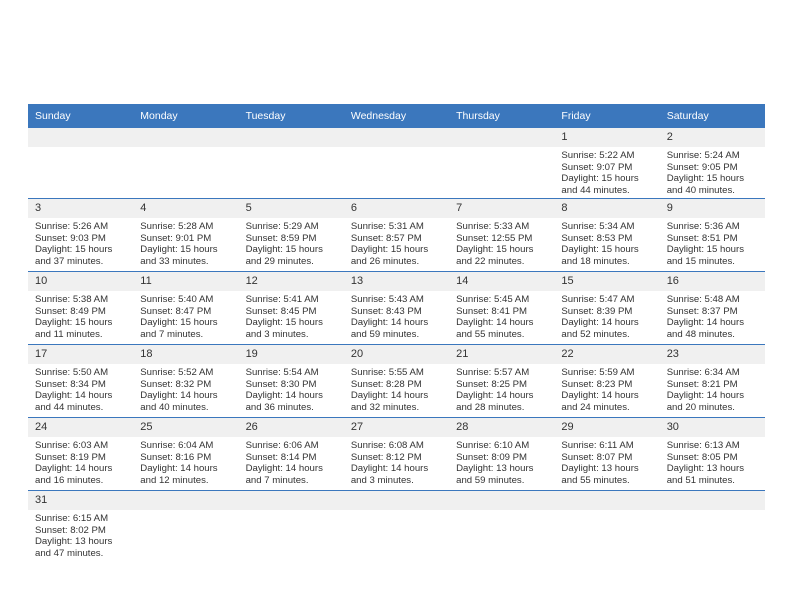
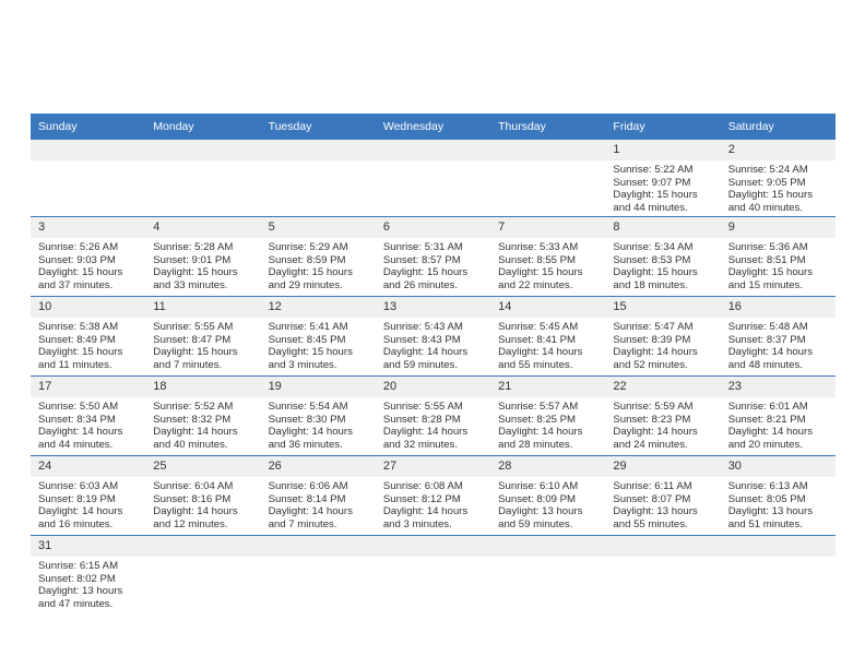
  Sunday	Monday	Tuesday	Wednesday	Thursday	Friday	Saturday
  					1Sunrise: 5:22 AMSunset: 9:07 PMDaylight: 15 hoursand 44 minutes.	2Sunrise: 5:24 AMSunset: 9:05 PMDaylight: 15 hoursand 40 minutes.
- 3Sunrise: 5:26 AMSunset: 9:03 PMDaylight: 15 hoursand 37 minutes.	4Sunrise: 5:28 AMSunset: 9:01 PMDaylight: 15 hoursand 33 minutes.	5Sunrise: 5:29 AMSunset: 8:59 PMDaylight: 15 hoursand 29 minutes.	6Sunrise: 5:31 AMSunset: 8:57 PMDaylight: 15 hoursand 26 minutes.	7Sunrise: 5:33 AMSunset: 12:55 PMDaylight: 15 hoursand 22 minutes.	8Sunrise: 5:34 AMSunset: 8:53 PMDaylight: 15 hoursand 18 minutes.	9Sunrise: 5:36 AMSunset: 8:51 PMDaylight: 15 hoursand 15 minutes.
+ 3Sunrise: 5:26 AMSunset: 9:03 PMDaylight: 15 hoursand 37 minutes.	4Sunrise: 5:28 AMSunset: 9:01 PMDaylight: 15 hoursand 33 minutes.	5Sunrise: 5:29 AMSunset: 8:59 PMDaylight: 15 hoursand 29 minutes.	6Sunrise: 5:31 AMSunset: 8:57 PMDaylight: 15 hoursand 26 minutes.	7Sunrise: 5:33 AMSunset: 8:55 PMDaylight: 15 hoursand 22 minutes.	8Sunrise: 5:34 AMSunset: 8:53 PMDaylight: 15 hoursand 18 minutes.	9Sunrise: 5:36 AMSunset: 8:51 PMDaylight: 15 hoursand 15 minutes.
- 10Sunrise: 5:38 AMSunset: 8:49 PMDaylight: 15 hoursand 11 minutes.	11Sunrise: 5:40 AMSunset: 8:47 PMDaylight: 15 hoursand 7 minutes.	12Sunrise: 5:41 AMSunset: 8:45 PMDaylight: 15 hoursand 3 minutes.	13Sunrise: 5:43 AMSunset: 8:43 PMDaylight: 14 hoursand 59 minutes.	14Sunrise: 5:45 AMSunset: 8:41 PMDaylight: 14 hoursand 55 minutes.	15Sunrise: 5:47 AMSunset: 8:39 PMDaylight: 14 hoursand 52 minutes.	16Sunrise: 5:48 AMSunset: 8:37 PMDaylight: 14 hoursand 48 minutes.
+ 10Sunrise: 5:38 AMSunset: 8:49 PMDaylight: 15 hoursand 11 minutes.	11Sunrise: 5:55 AMSunset: 8:47 PMDaylight: 15 hoursand 7 minutes.	12Sunrise: 5:41 AMSunset: 8:45 PMDaylight: 15 hoursand 3 minutes.	13Sunrise: 5:43 AMSunset: 8:43 PMDaylight: 14 hoursand 59 minutes.	14Sunrise: 5:45 AMSunset: 8:41 PMDaylight: 14 hoursand 55 minutes.	15Sunrise: 5:47 AMSunset: 8:39 PMDaylight: 14 hoursand 52 minutes.	16Sunrise: 5:48 AMSunset: 8:37 PMDaylight: 14 hoursand 48 minutes.
- 17Sunrise: 5:50 AMSunset: 8:34 PMDaylight: 14 hoursand 44 minutes.	18Sunrise: 5:52 AMSunset: 8:32 PMDaylight: 14 hoursand 40 minutes.	19Sunrise: 5:54 AMSunset: 8:30 PMDaylight: 14 hoursand 36 minutes.	20Sunrise: 5:55 AMSunset: 8:28 PMDaylight: 14 hoursand 32 minutes.	21Sunrise: 5:57 AMSunset: 8:25 PMDaylight: 14 hoursand 28 minutes.	22Sunrise: 5:59 AMSunset: 8:23 PMDaylight: 14 hoursand 24 minutes.	23Sunrise: 6:34 AMSunset: 8:21 PMDaylight: 14 hoursand 20 minutes.
+ 17Sunrise: 5:50 AMSunset: 8:34 PMDaylight: 14 hoursand 44 minutes.	18Sunrise: 5:52 AMSunset: 8:32 PMDaylight: 14 hoursand 40 minutes.	19Sunrise: 5:54 AMSunset: 8:30 PMDaylight: 14 hoursand 36 minutes.	20Sunrise: 5:55 AMSunset: 8:28 PMDaylight: 14 hoursand 32 minutes.	21Sunrise: 5:57 AMSunset: 8:25 PMDaylight: 14 hoursand 28 minutes.	22Sunrise: 5:59 AMSunset: 8:23 PMDaylight: 14 hoursand 24 minutes.	23Sunrise: 6:01 AMSunset: 8:21 PMDaylight: 14 hoursand 20 minutes.
  24Sunrise: 6:03 AMSunset: 8:19 PMDaylight: 14 hoursand 16 minutes.	25Sunrise: 6:04 AMSunset: 8:16 PMDaylight: 14 hoursand 12 minutes.	26Sunrise: 6:06 AMSunset: 8:14 PMDaylight: 14 hoursand 7 minutes.	27Sunrise: 6:08 AMSunset: 8:12 PMDaylight: 14 hoursand 3 minutes.	28Sunrise: 6:10 AMSunset: 8:09 PMDaylight: 13 hoursand 59 minutes.	29Sunrise: 6:11 AMSunset: 8:07 PMDaylight: 13 hoursand 55 minutes.	30Sunrise: 6:13 AMSunset: 8:05 PMDaylight: 13 hoursand 51 minutes.
  31Sunrise: 6:15 AMSunset: 8:02 PMDaylight: 13 hoursand 47 minutes.
